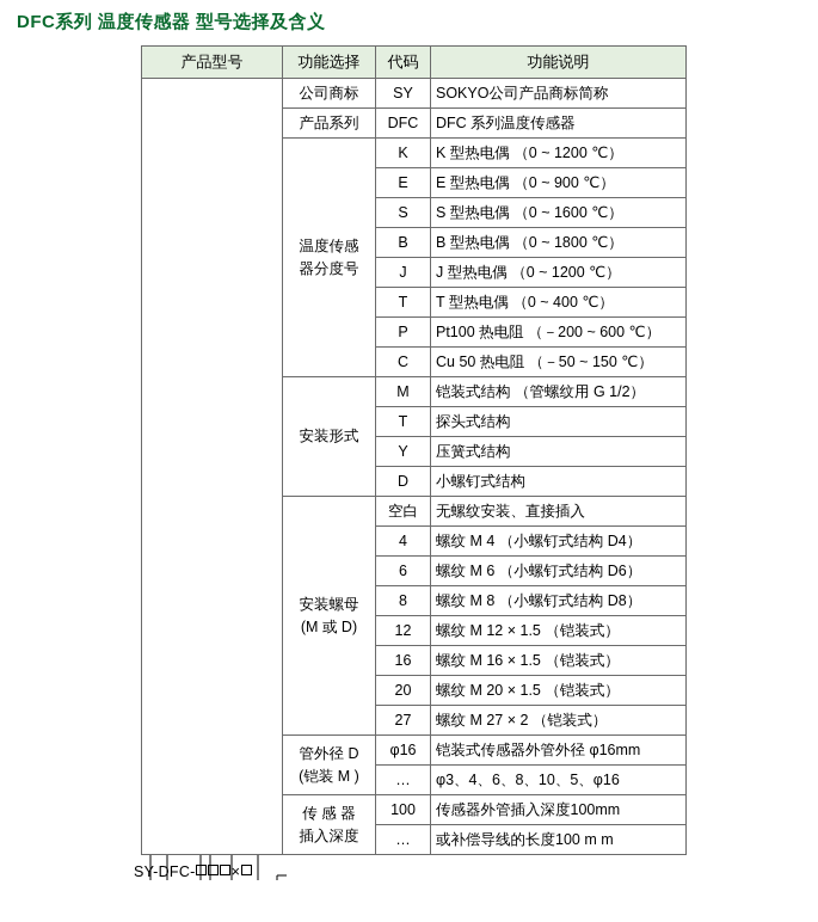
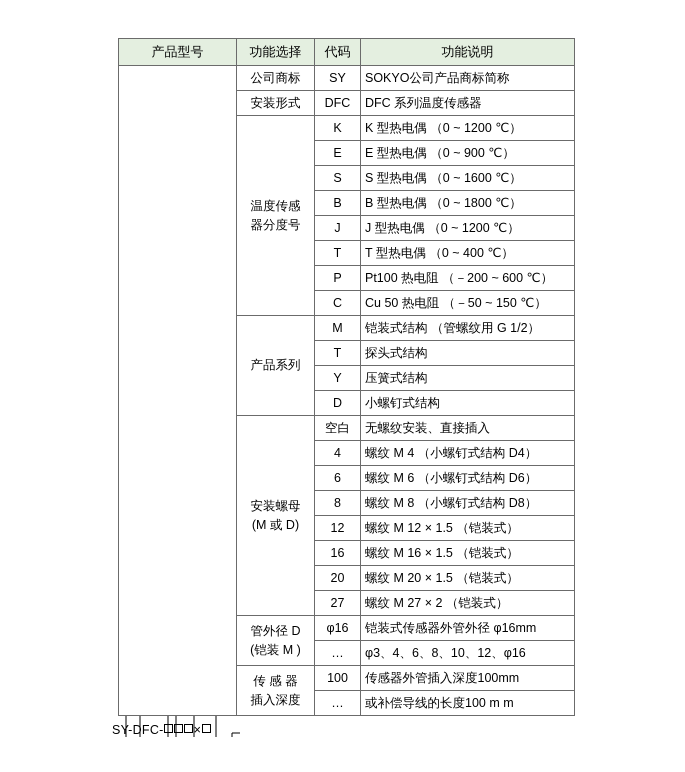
- DFC系列 温度传感器 型号选择及含义
  SY-DFC- ×
  产品型号	功能选择	代码	功能说明
  	公司商标	SY	SOKYO公司产品商标简称
- 产品系列	DFC	DFC 系列温度传感器
+ 安装形式	DFC	DFC 系列温度传感器
  温度传感器分度号	K	K 型热电偶 （0 ~ 1200 ℃）
  E	E 型热电偶 （0 ~ 900 ℃）
  S	S 型热电偶 （0 ~ 1600 ℃）
  B	B 型热电偶 （0 ~ 1800 ℃）
  J	J 型热电偶 （0 ~ 1200 ℃）
  T	T 型热电偶 （0 ~ 400 ℃）
  P	Pt100 热电阻 （－200 ~ 600 ℃）
  C	Cu 50 热电阻 （－50 ~ 150 ℃）
- 安装形式	M	铠装式结构 （管螺纹用 G 1/2）
+ 产品系列	M	铠装式结构 （管螺纹用 G 1/2）
  T	探头式结构
  Y	压簧式结构
  D	小螺钉式结构
  安装螺母(M 或 D)	空白	无螺纹安装、直接插入
  4	螺纹 M 4 （小螺钉式结构 D4）
  6	螺纹 M 6 （小螺钉式结构 D6）
  8	螺纹 M 8 （小螺钉式结构 D8）
  12	螺纹 M 12 × 1.5 （铠装式）
  16	螺纹 M 16 × 1.5 （铠装式）
  20	螺纹 M 20 × 1.5 （铠装式）
  27	螺纹 M 27 × 2 （铠装式）
  管外径 D(铠装 M )	φ16	铠装式传感器外管外径 φ16mm
- …	φ3、4、6、8、10、5、φ16
+ …	φ3、4、6、8、10、12、φ16
  传 感 器插入深度	100	传感器外管插入深度100mm
  …	或补偿导线的长度100 m m
